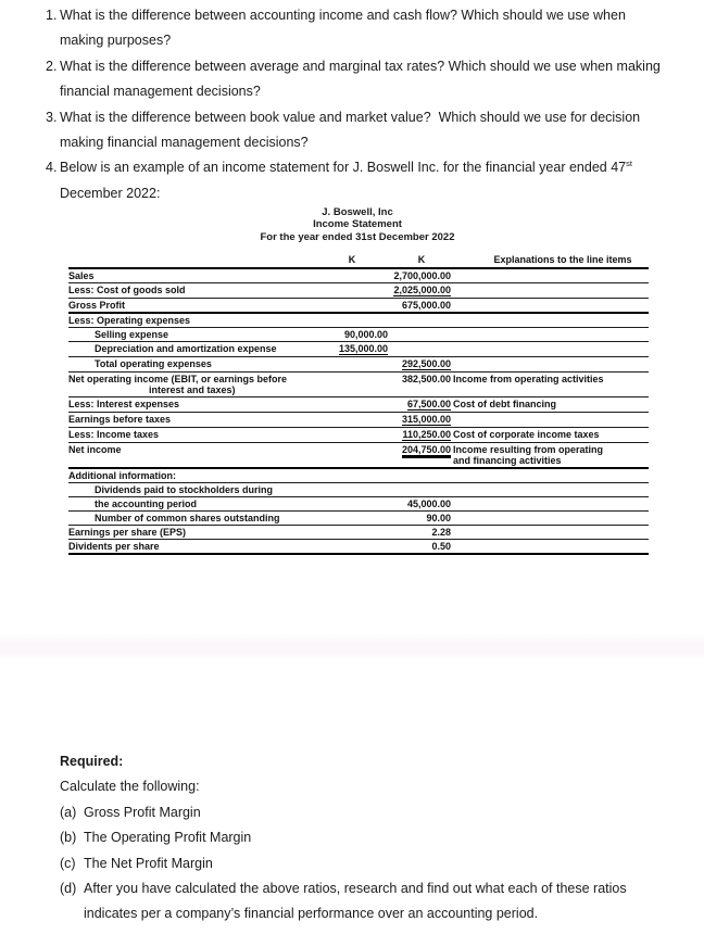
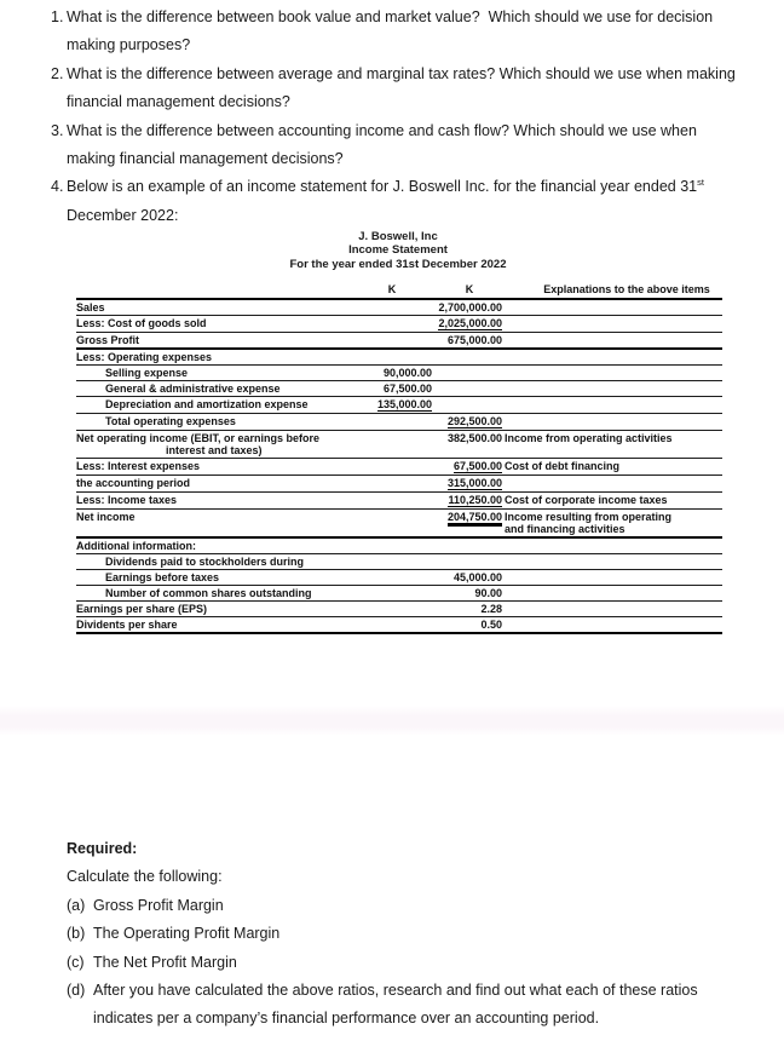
  1.
- What is the difference between accounting income and cash flow? Which should we use when
+ What is the difference between book value and market value? Which should we use for decision
  making purposes?
  2.
  What is the difference between average and marginal tax rates? Which should we use when making
  financial management decisions?
  3.
- What is the difference between book value and market value? Which should we use for decision
+ What is the difference between accounting income and cash flow? Which should we use when
  making financial management decisions?
  4.
- Below is an example of an income statement for J. Boswell Inc. for the financial year ended 47st
+ Below is an example of an income statement for J. Boswell Inc. for the financial year ended 31st
  December 2022:
  J. Boswell, Inc
  Income Statement
  For the year ended 31st December 2022
- 	K	K	Explanations to the line items
+ 	K	K	Explanations to the above items
  Sales		2,700,000.00
  Less: Cost of goods sold		2,025,000.00
  Gross Profit		675,000.00
  Less: Operating expenses
  Selling expense	90,000.00
+ General & administrative expense	67,500.00
  Depreciation and amortization expense	135,000.00
  Total operating expenses		292,500.00
  Net operating income (EBIT, or earnings beforeinterest and taxes)		382,500.00	Income from operating activities
  Less: Interest expenses		67,500.00	Cost of debt financing
- Earnings before taxes		315,000.00
+ the accounting period		315,000.00
  Less: Income taxes		110,250.00	Cost of corporate income taxes
  Net income		204,750.00	Income resulting from operatingand financing activities
  Additional information:
  Dividends paid to stockholders during
- the accounting period		45,000.00
+ Earnings before taxes		45,000.00
  Number of common shares outstanding		90.00
  Earnings per share (EPS)		2.28
  Dividents per share		0.50
  Required:
  Calculate the following:
  (a)
  Gross Profit Margin
  (b)
  The Operating Profit Margin
  (c)
  The Net Profit Margin
  (d)
  After you have calculated the above ratios, research and find out what each of these ratios
  indicates per a company’s financial performance over an accounting period.
